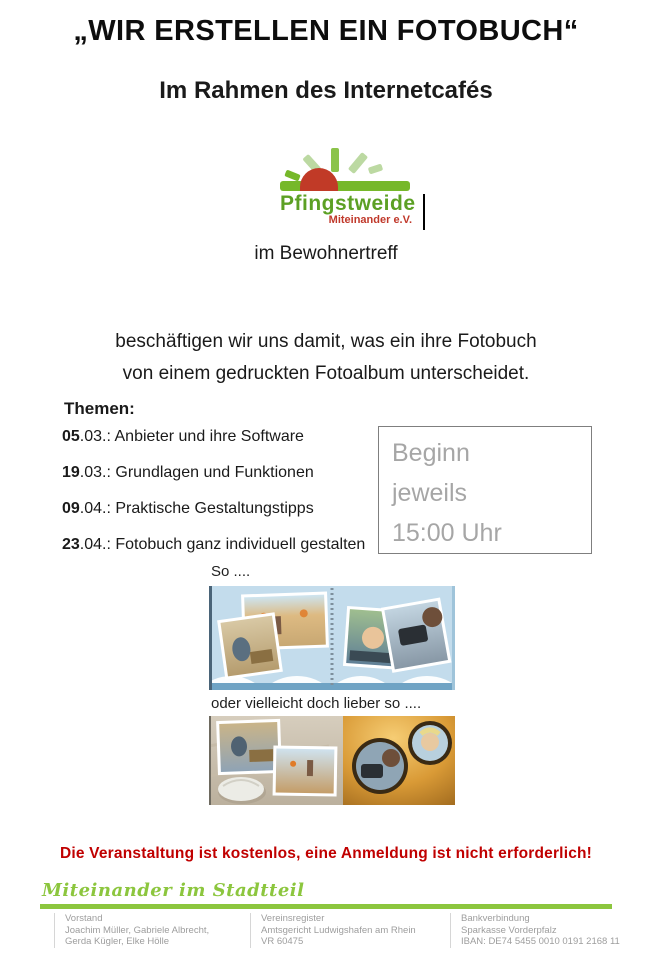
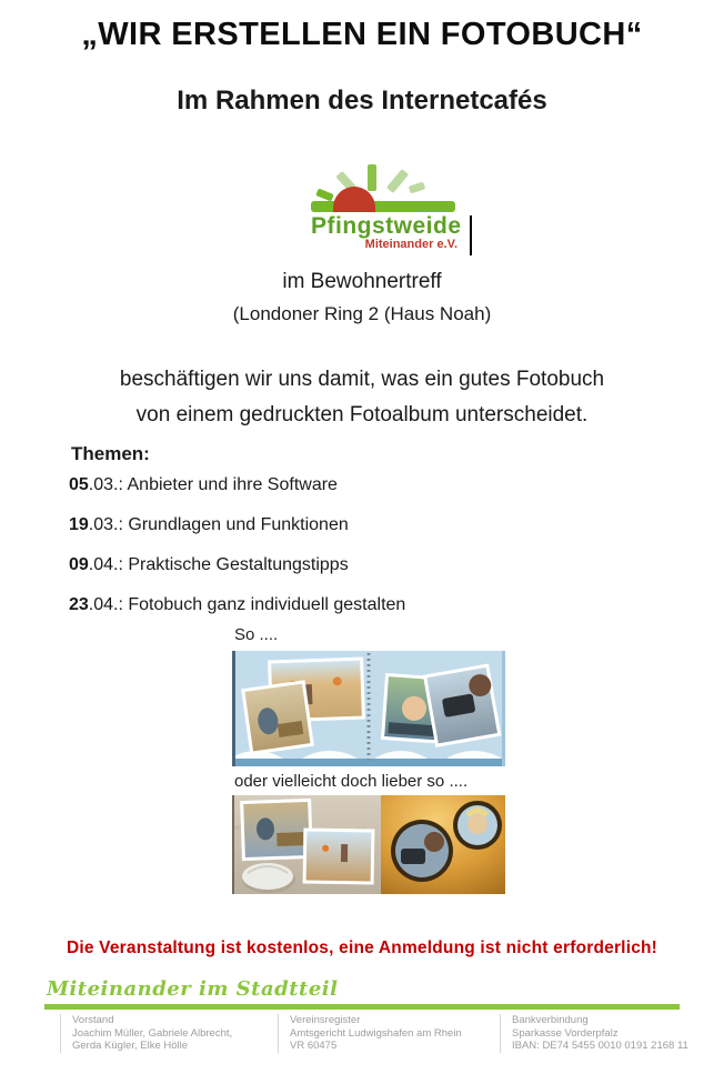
  „WIR ERSTELLEN EIN FOTOBUCH“
  Im Rahmen des Internetcafés
  Pfingstweide
  Miteinander e.V.
  im Bewohnertreff
+ (Londoner Ring 2 (Haus Noah)
- beschäftigen wir uns damit, was ein ihre Fotobuch
+ beschäftigen wir uns damit, was ein gutes Fotobuch
  von einem gedruckten Fotoalbum unterscheidet.
  Themen:
  05.03.: Anbieter und ihre Software
  19.03.: Grundlagen und Funktionen
  09.04.: Praktische Gestaltungstipps
  23.04.: Fotobuch ganz individuell gestalten
- Beginn
- jeweils
- 15:00 Uhr
  So ....
  oder vielleicht doch lieber so ....
  Die Veranstaltung ist kostenlos, eine Anmeldung ist nicht erforderlich!
  Miteinander im Stadtteil
  Vorstand
  Joachim Müller, Gabriele Albrecht,
  Gerda Kügler, Elke Hölle
  Vereinsregister
  Amtsgericht Ludwigshafen am Rhein
  VR 60475
  Bankverbindung
  Sparkasse Vorderpfalz
  IBAN: DE74 5455 0010 0191 2168 11
